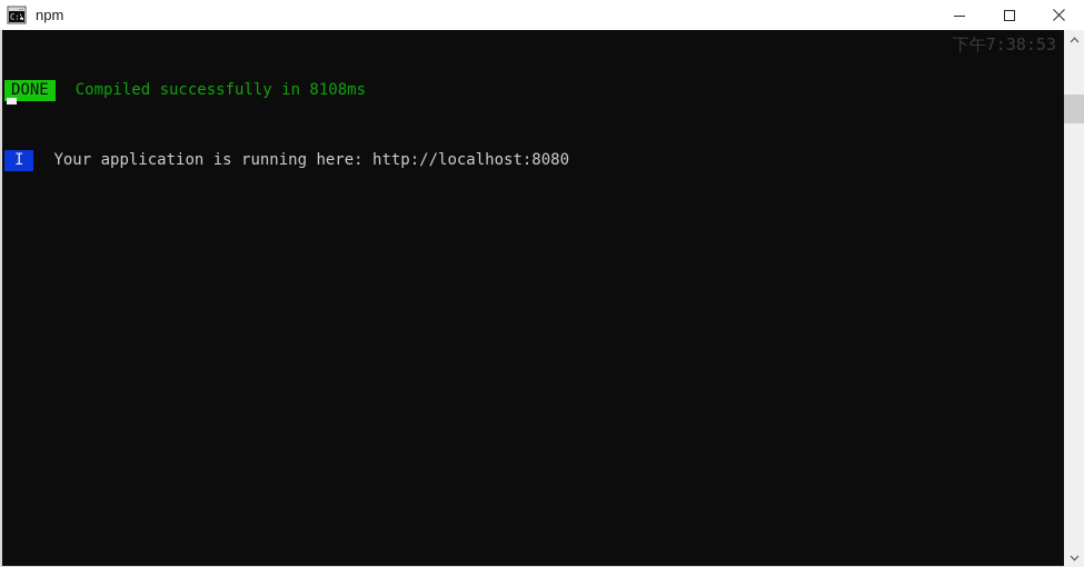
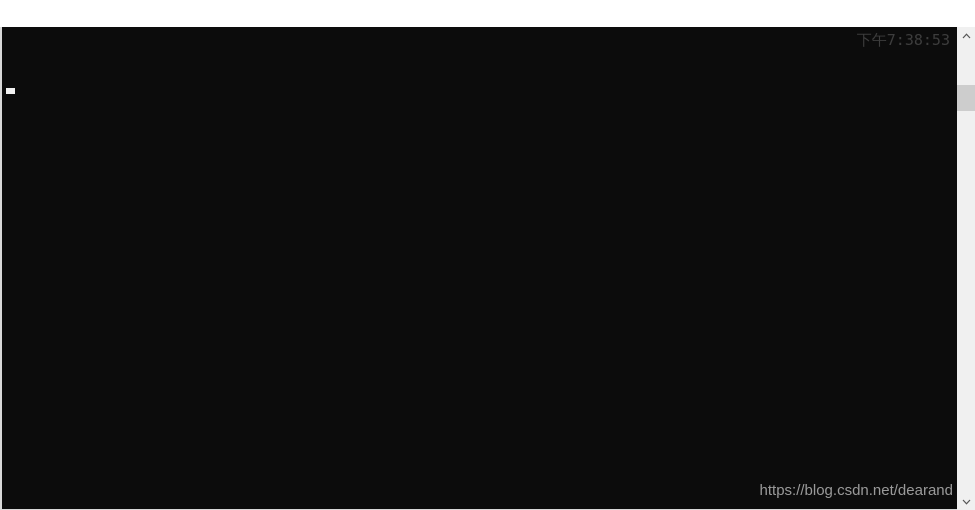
- C:\
- npm
- DONE
- Compiled successfully in 8108ms
- I
- Your application is running here: http://localhost:8080
  下午7:38:53
+ https://blog.csdn.net/dearand
